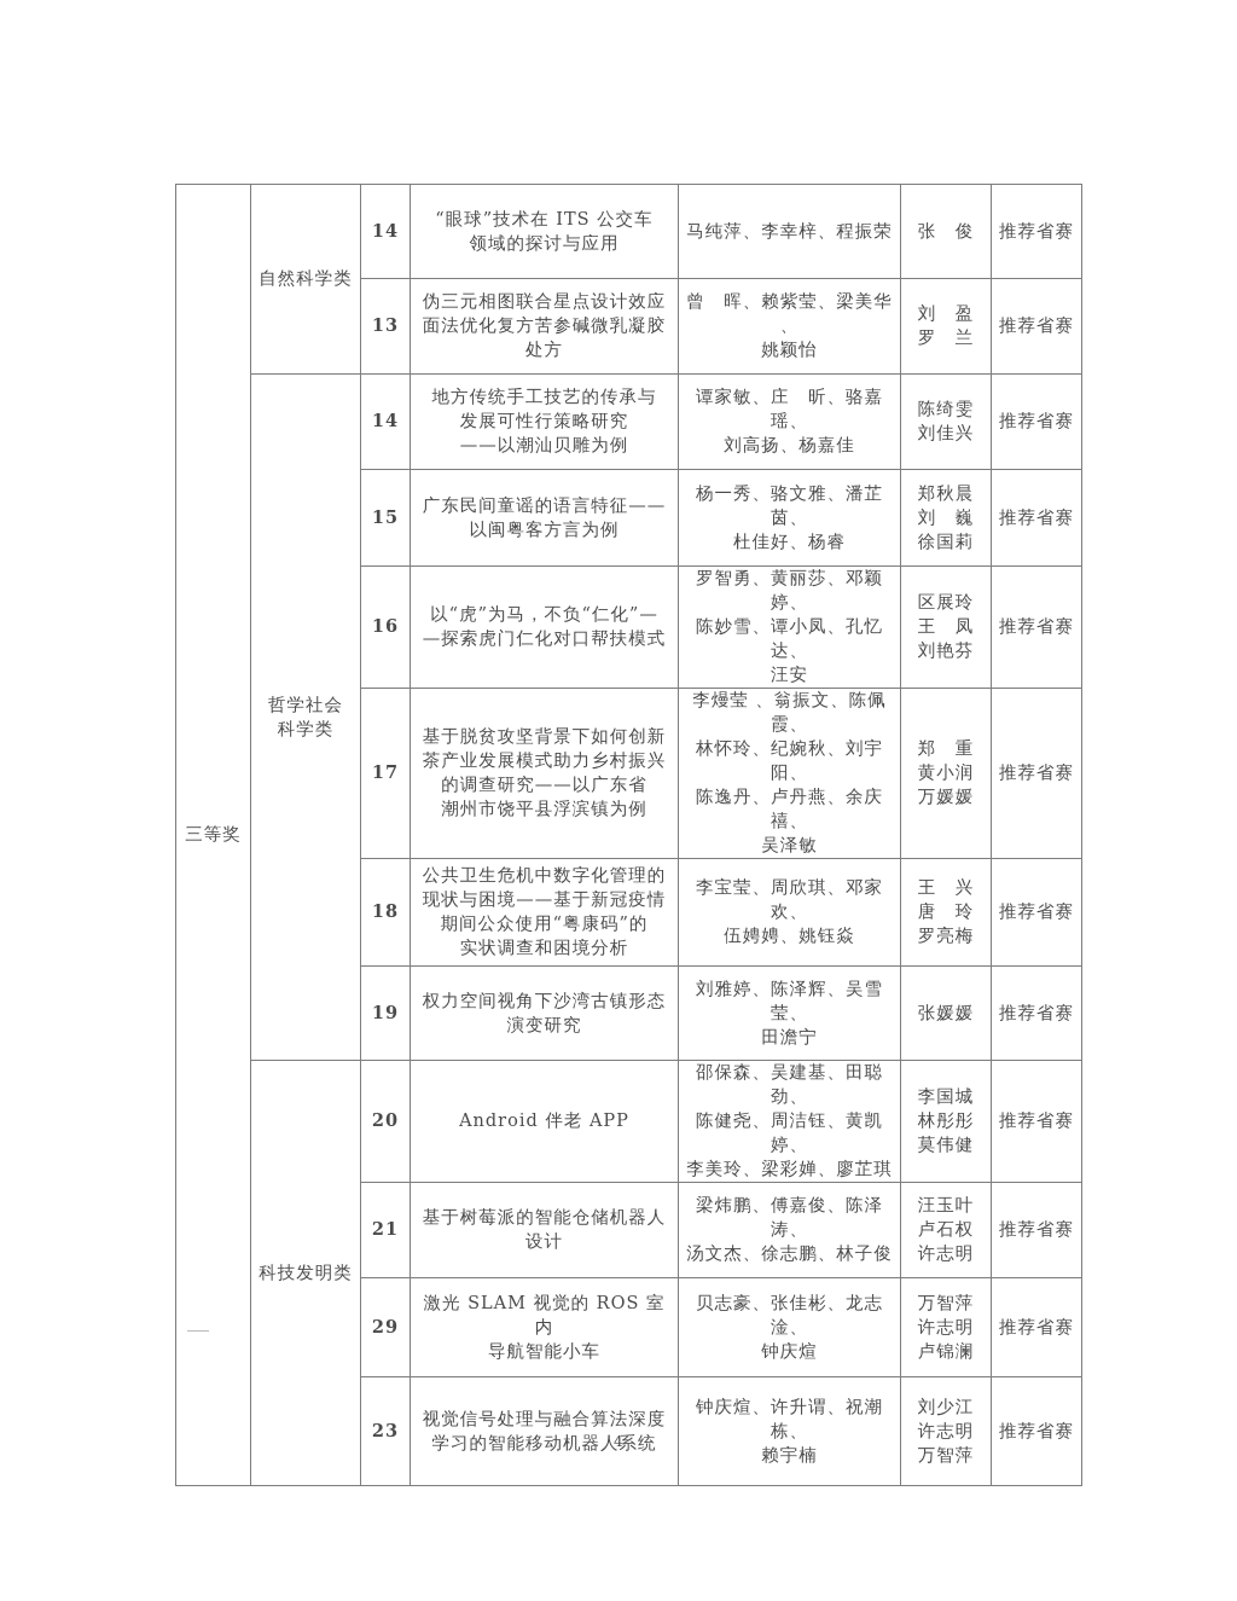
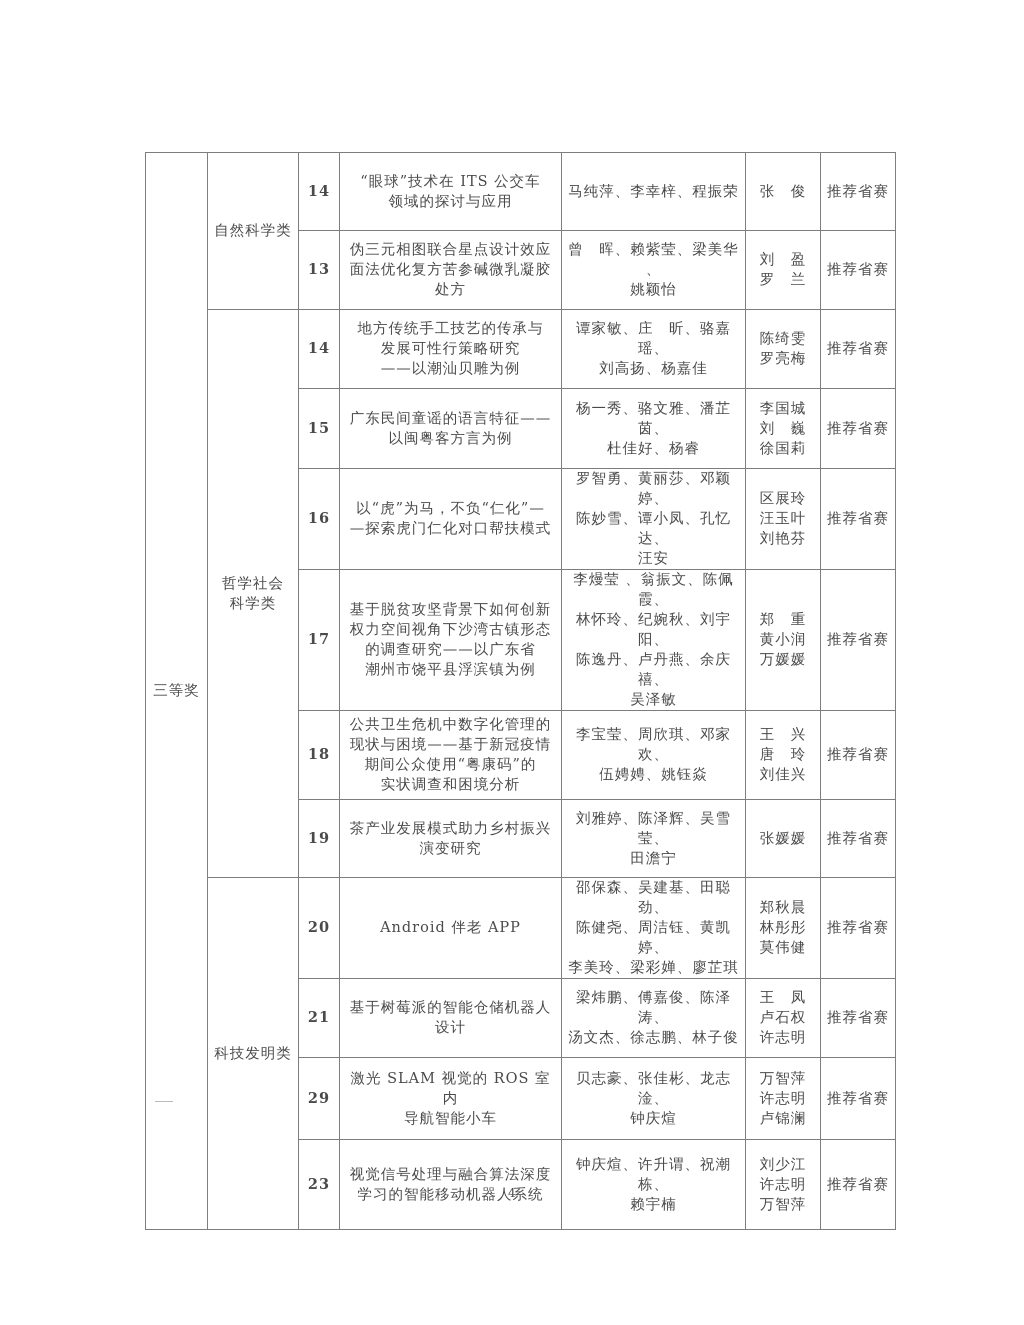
  三等奖	自然科学类	14	“眼球”技术在 ITS 公交车领域的探讨与应用	马纯萍、李幸梓、程振荣	张 俊	推荐省赛
  13	伪三元相图联合星点设计效应面法优化复方苦参碱微乳凝胶处方	曾 晖、赖紫莹、梁美华 、姚颖怡	刘 盈罗 兰	推荐省赛
- 哲学社会科学类	14	地方传统手工技艺的传承与发展可性行策略研究——以潮汕贝雕为例	谭家敏、庄 昕、骆嘉瑶、刘高扬、杨嘉佳	陈绮雯刘佳兴	推荐省赛
+ 哲学社会科学类	14	地方传统手工技艺的传承与发展可性行策略研究——以潮汕贝雕为例	谭家敏、庄 昕、骆嘉瑶、刘高扬、杨嘉佳	陈绮雯罗亮梅	推荐省赛
- 15	广东民间童谣的语言特征——以闽粤客方言为例	杨一秀、骆文雅、潘芷茵、杜佳好、杨睿	郑秋晨刘 巍徐国莉	推荐省赛
+ 15	广东民间童谣的语言特征——以闽粤客方言为例	杨一秀、骆文雅、潘芷茵、杜佳好、杨睿	李国城刘 巍徐国莉	推荐省赛
- 16	以“虎”为马，不负“仁化”——探索虎门仁化对口帮扶模式	罗智勇、黄丽莎、邓颖婷、陈妙雪、谭小凤、孔忆达、汪安	区展玲王 凤刘艳芬	推荐省赛
+ 16	以“虎”为马，不负“仁化”——探索虎门仁化对口帮扶模式	罗智勇、黄丽莎、邓颖婷、陈妙雪、谭小凤、孔忆达、汪安	区展玲汪玉叶刘艳芬	推荐省赛
- 17	基于脱贫攻坚背景下如何创新茶产业发展模式助力乡村振兴的调查研究——以广东省潮州市饶平县浮滨镇为例	李熳莹 、翁振文、陈佩霞、林怀玲、纪婉秋、刘宇阳、陈逸丹、卢丹燕、余庆禧、吴泽敏	郑 重黄小润万媛媛	推荐省赛
+ 17	基于脱贫攻坚背景下如何创新权力空间视角下沙湾古镇形态的调查研究——以广东省潮州市饶平县浮滨镇为例	李熳莹 、翁振文、陈佩霞、林怀玲、纪婉秋、刘宇阳、陈逸丹、卢丹燕、余庆禧、吴泽敏	郑 重黄小润万媛媛	推荐省赛
- 18	公共卫生危机中数字化管理的现状与困境——基于新冠疫情期间公众使用“粤康码”的实状调查和困境分析	李宝莹、周欣琪、邓家欢、伍娉娉、姚钰焱	王 兴唐 玲罗亮梅	推荐省赛
+ 18	公共卫生危机中数字化管理的现状与困境——基于新冠疫情期间公众使用“粤康码”的实状调查和困境分析	李宝莹、周欣琪、邓家欢、伍娉娉、姚钰焱	王 兴唐 玲刘佳兴	推荐省赛
- 19	权力空间视角下沙湾古镇形态演变研究	刘雅婷、陈泽辉、吴雪莹、田澹宁	张媛媛	推荐省赛
+ 19	茶产业发展模式助力乡村振兴演变研究	刘雅婷、陈泽辉、吴雪莹、田澹宁	张媛媛	推荐省赛
- 科技发明类	20	Android 伴老 APP	邵保森、吴建基、田聪劲、陈健尧、周洁钰、黄凯婷、李美玲、梁彩婵、廖芷琪	李国城林彤彤莫伟健	推荐省赛
+ 科技发明类	20	Android 伴老 APP	邵保森、吴建基、田聪劲、陈健尧、周洁钰、黄凯婷、李美玲、梁彩婵、廖芷琪	郑秋晨林彤彤莫伟健	推荐省赛
- 21	基于树莓派的智能仓储机器人设计	梁炜鹏、傅嘉俊、陈泽涛、汤文杰、徐志鹏、林子俊	汪玉叶卢石权许志明	推荐省赛
+ 21	基于树莓派的智能仓储机器人设计	梁炜鹏、傅嘉俊、陈泽涛、汤文杰、徐志鹏、林子俊	王 凤卢石权许志明	推荐省赛
  29	激光 SLAM 视觉的 ROS 室内导航智能小车	贝志豪、张佳彬、龙志淦、钟庆煊	万智萍许志明卢锦澜	推荐省赛
  23	视觉信号处理与融合算法深度学习的智能移动机器人系统	钟庆煊、许升谓、祝潮栋、赖宇楠	刘少江许志明万智萍	推荐省赛
  4
